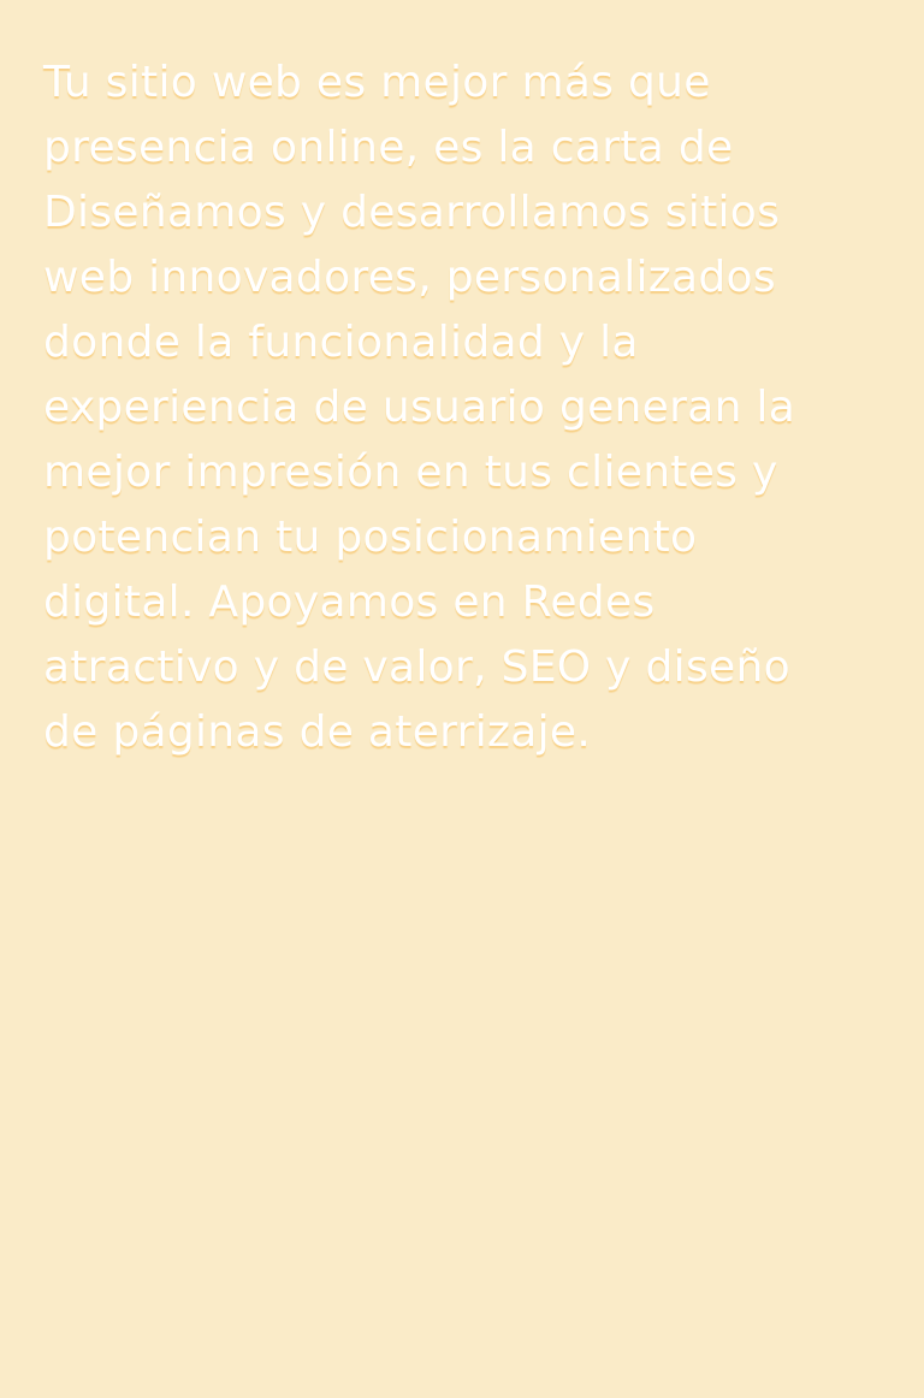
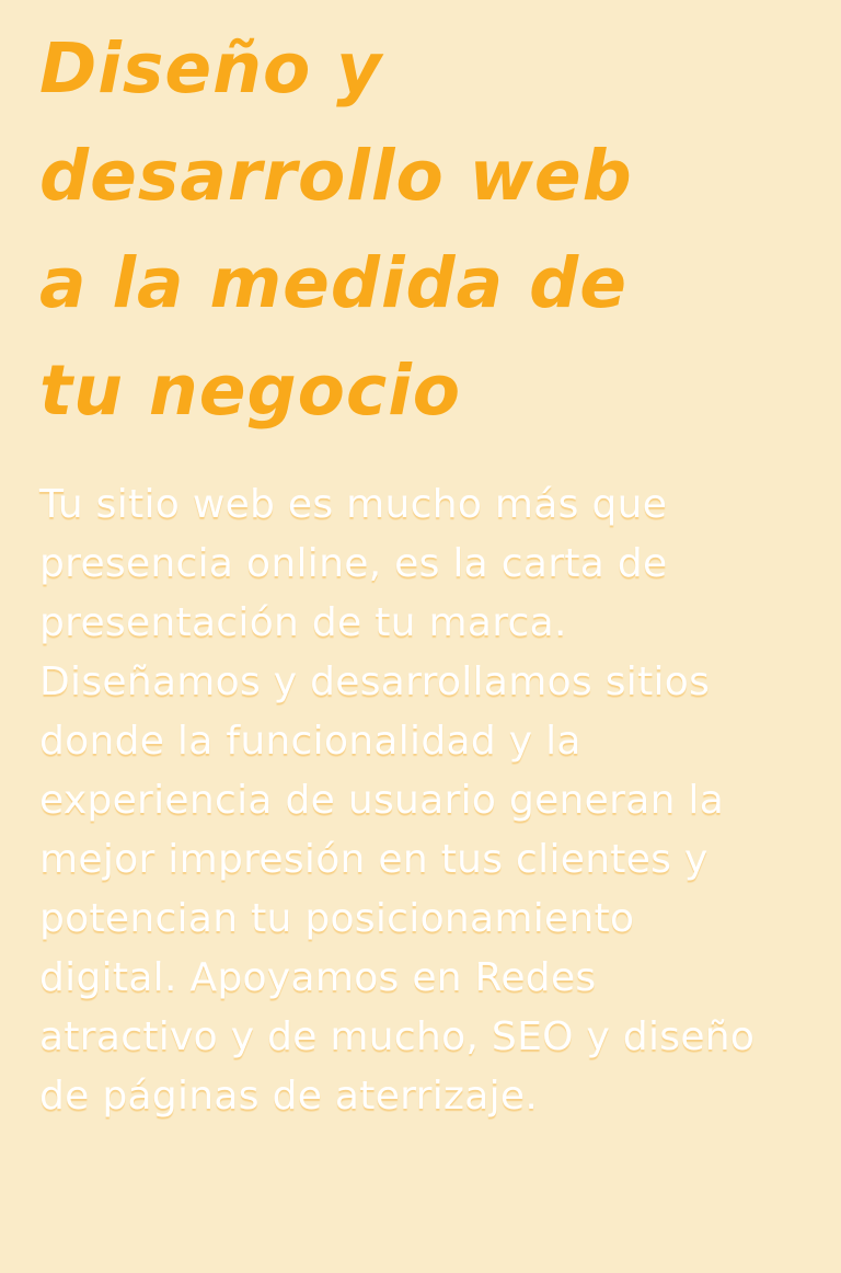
+ Diseño y
+ desarrollo web
+ a la medida de
+ tu negocio
- Tu sitio web es mejor más que
+ Tu sitio web es mucho más que
  presencia online, es la carta de
+ presentación de tu marca.
  Diseñamos y desarrollamos sitios
- web innovadores, personalizados
  donde la funcionalidad y la
  experiencia de usuario generan la
  mejor impresión en tus clientes y
  potencian tu posicionamiento
  digital. Apoyamos en Redes
- atractivo y de valor, SEO y diseño
+ atractivo y de mucho, SEO y diseño
  de páginas de aterrizaje.
